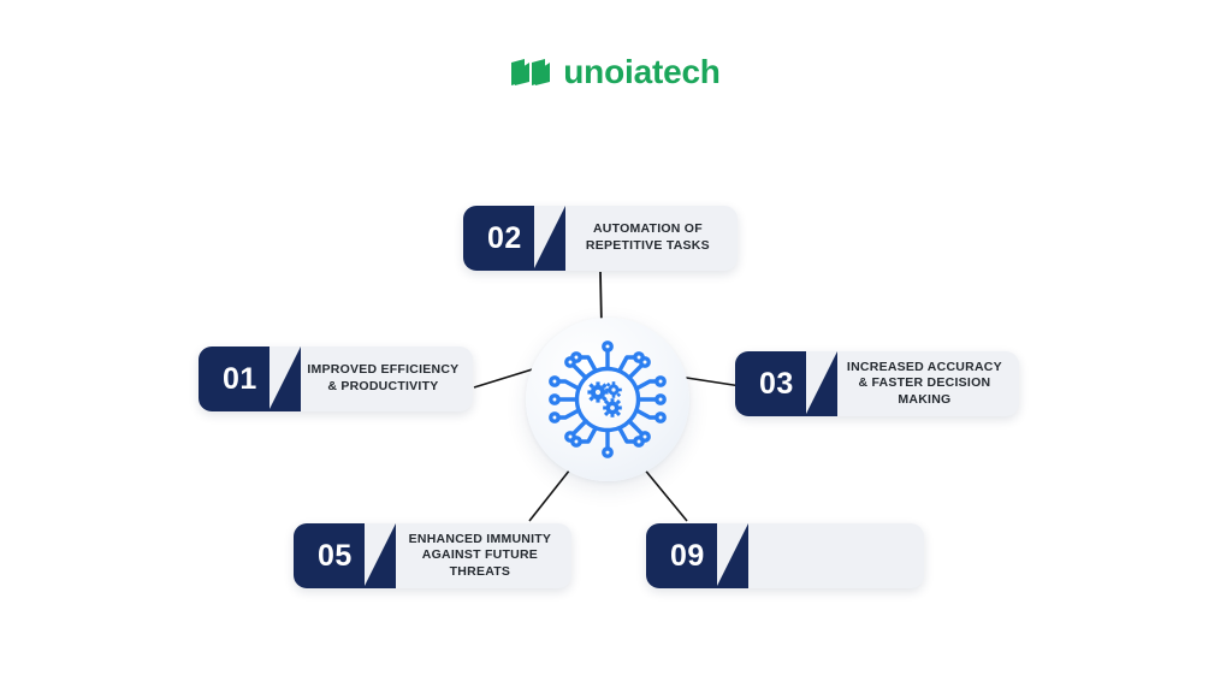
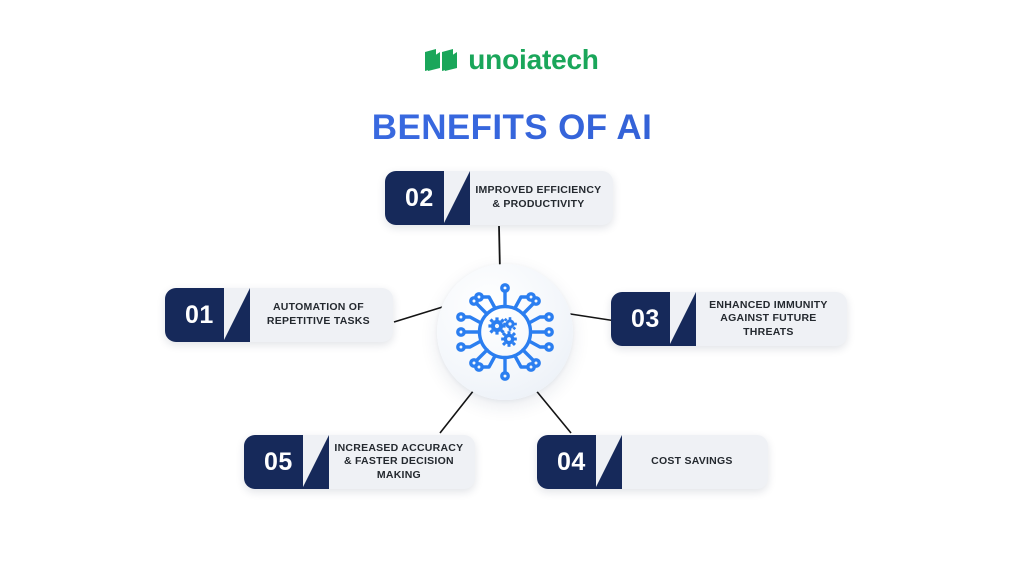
  unoiatech
+ BENEFITS OF AI
  01
- IMPROVED EFFICIENCY & PRODUCTIVITY
+ AUTOMATION OF REPETITIVE TASKS
  02
- AUTOMATION OF REPETITIVE TASKS
+ IMPROVED EFFICIENCY & PRODUCTIVITY
  03
- INCREASED ACCURACY & FASTER DECISION MAKING
+ ENHANCED IMMUNITY AGAINST FUTURE THREATS
- 09
+ 04
+ COST SAVINGS
  05
- ENHANCED IMMUNITY AGAINST FUTURE THREATS
+ INCREASED ACCURACY & FASTER DECISION MAKING
